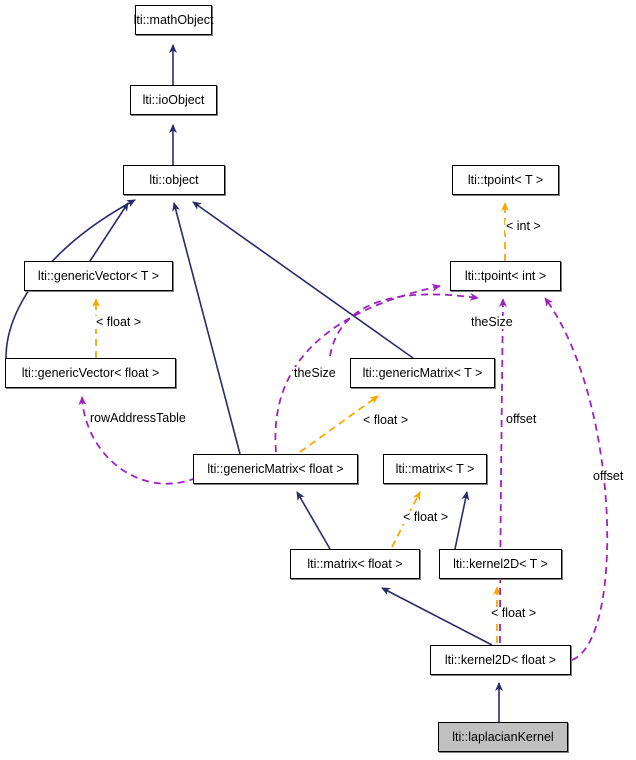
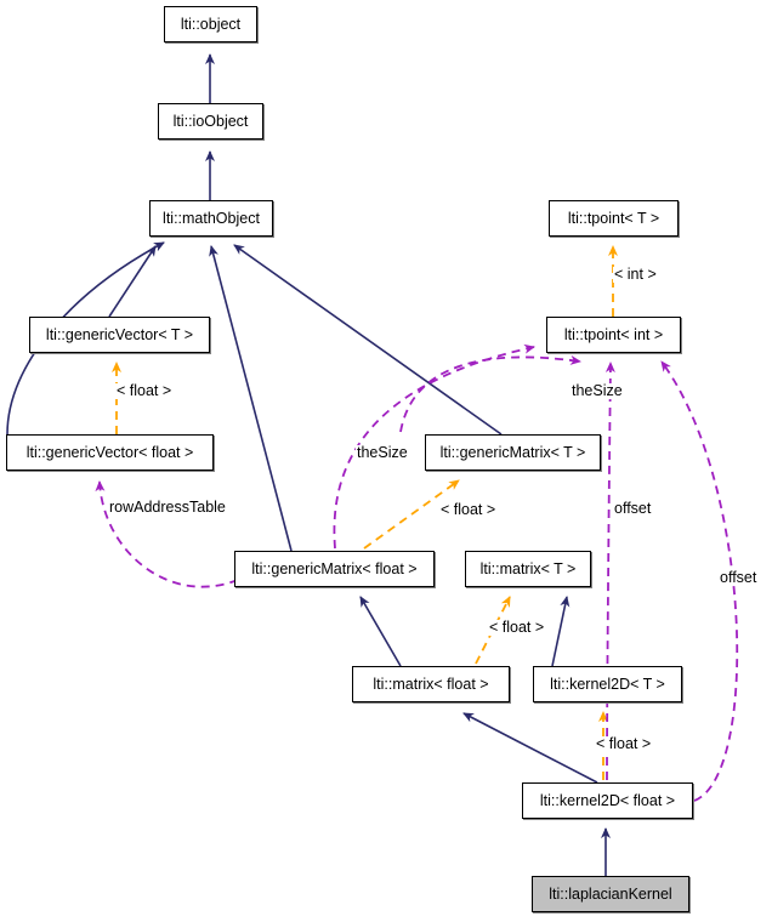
- lti::mathObject
+ lti::object
  lti::ioObject
- lti::object
+ lti::mathObject
  lti::tpoint< T >
  lti::genericVector< T >
  lti::tpoint< int >
  lti::genericVector< float >
  lti::genericMatrix< T >
  lti::genericMatrix< float >
  lti::matrix< T >
  lti::matrix< float >
  lti::kernel2D< T >
  lti::kernel2D< float >
  lti::laplacianKernel
  < float >
  rowAddressTable
  < int >
  theSize
  theSize
  < float >
  offset
  offset
  < float >
  < float >
